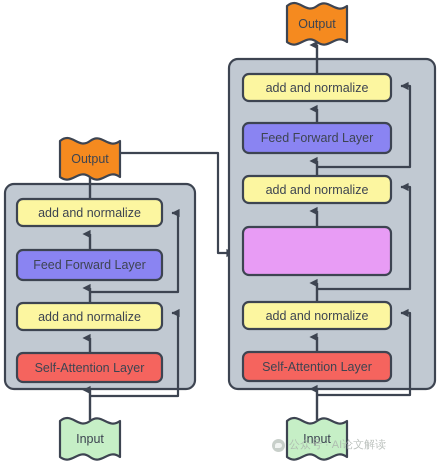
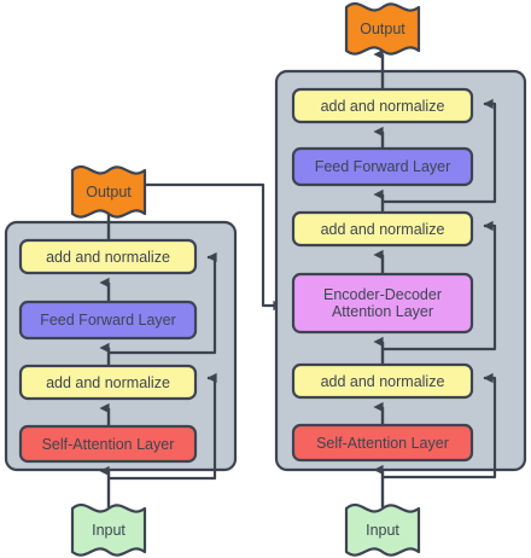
  add and normalize
  Feed Forward Layer
  add and normalize
  Self-Attention Layer
  Input
  Output
  add and normalize
  Feed Forward Layer
  add and normalize
+ Encoder-Decoder
+ Attention Layer
  add and normalize
  Self-Attention Layer
  Input
  Output
- 公众号 · AI论文解读
